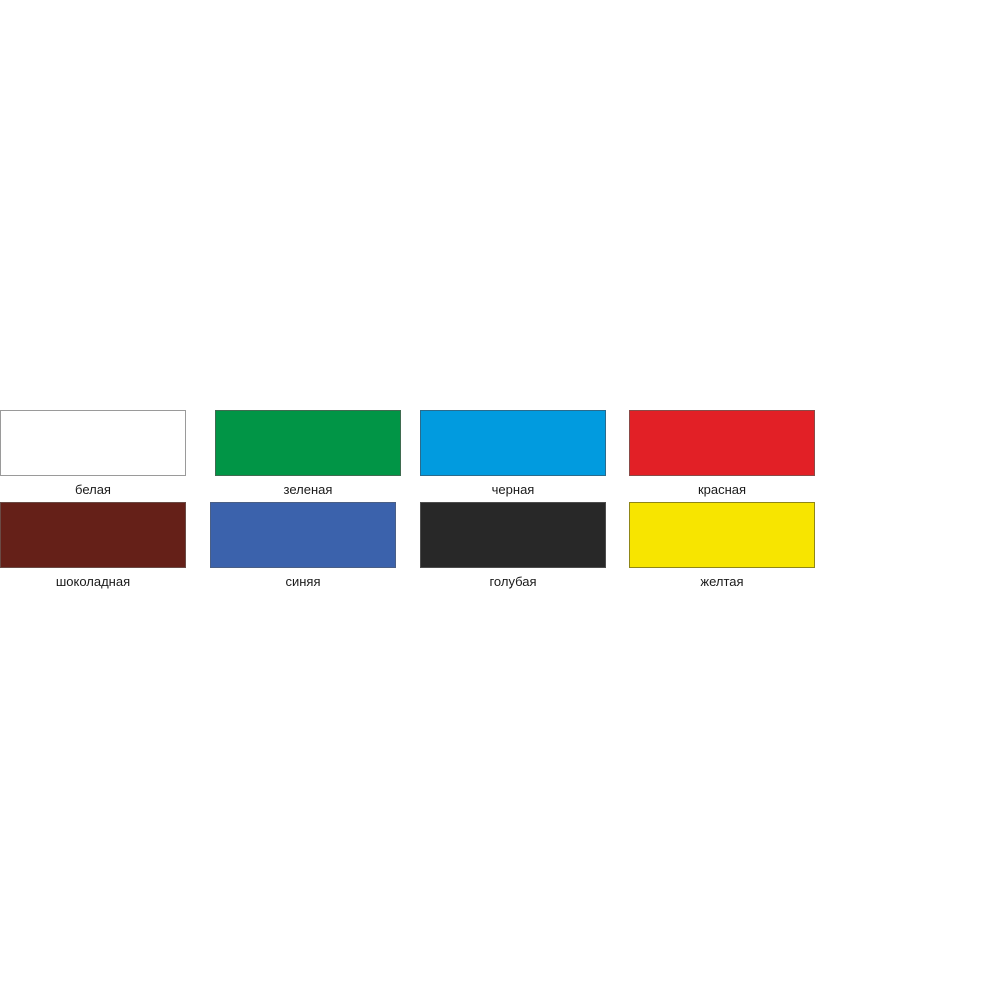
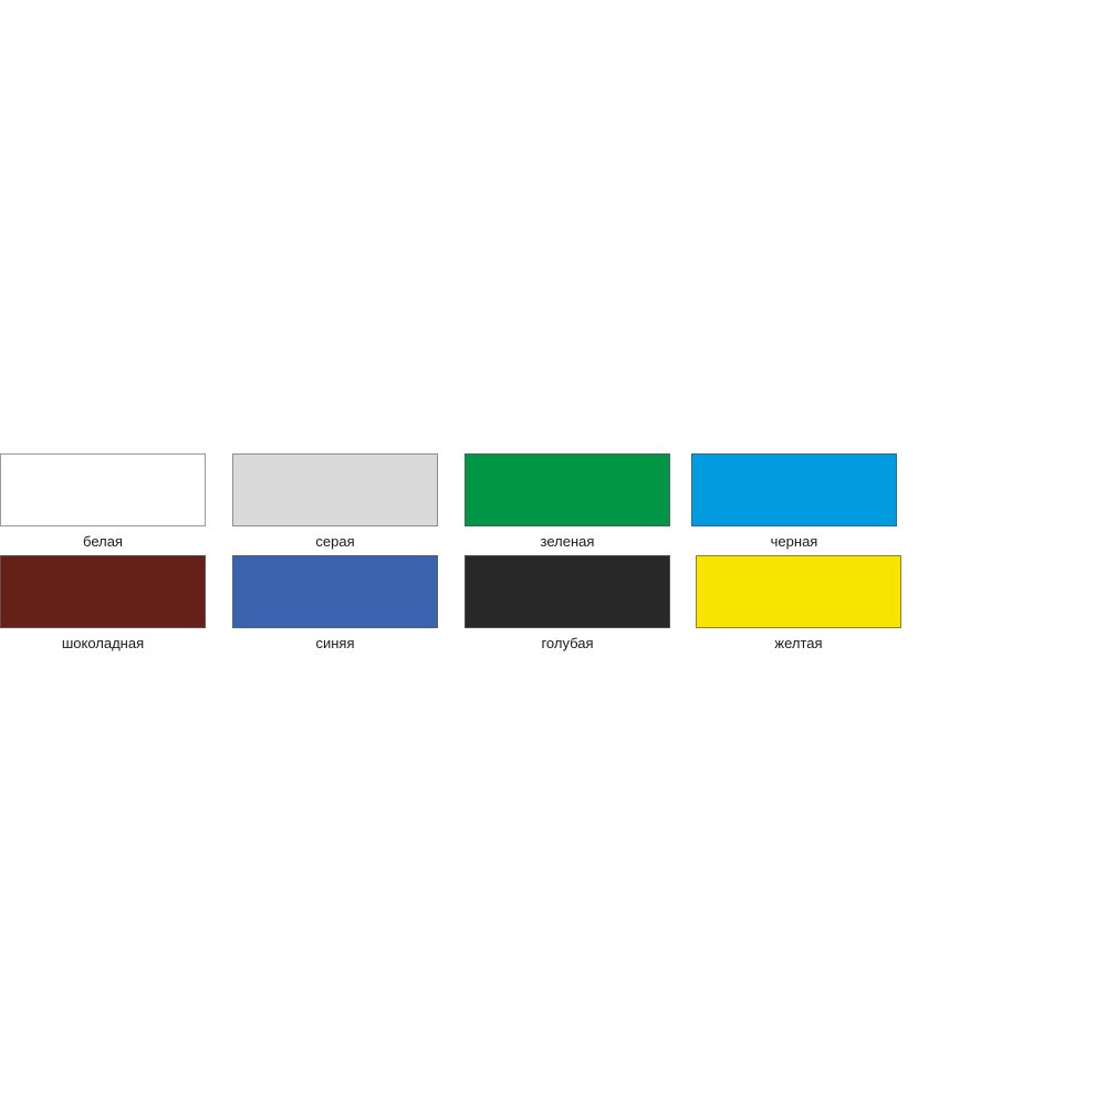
  белая
+ серая
  зеленая
  черная
- красная
  шоколадная
  синяя
  голубая
  желтая
